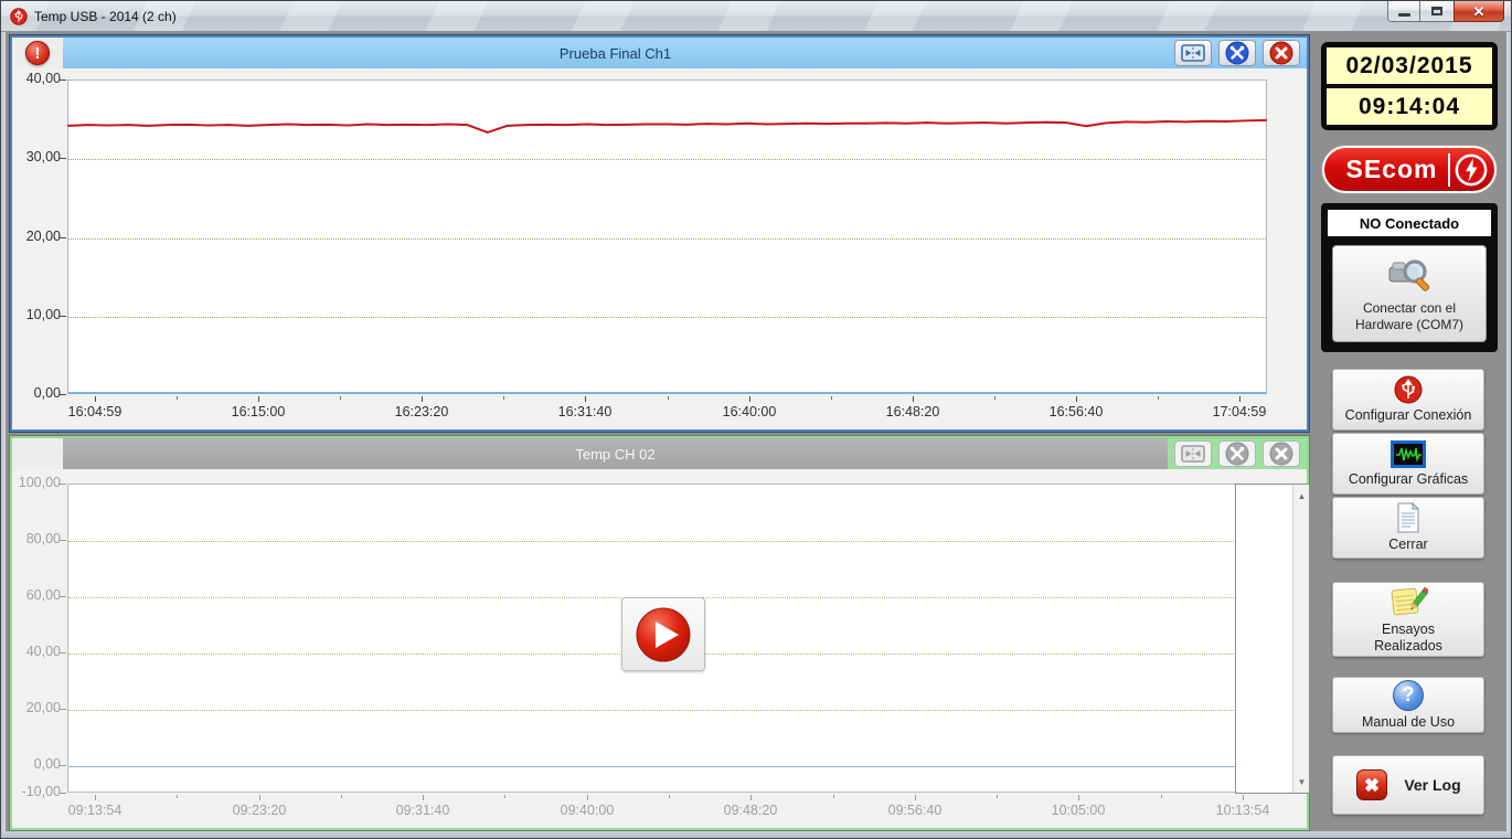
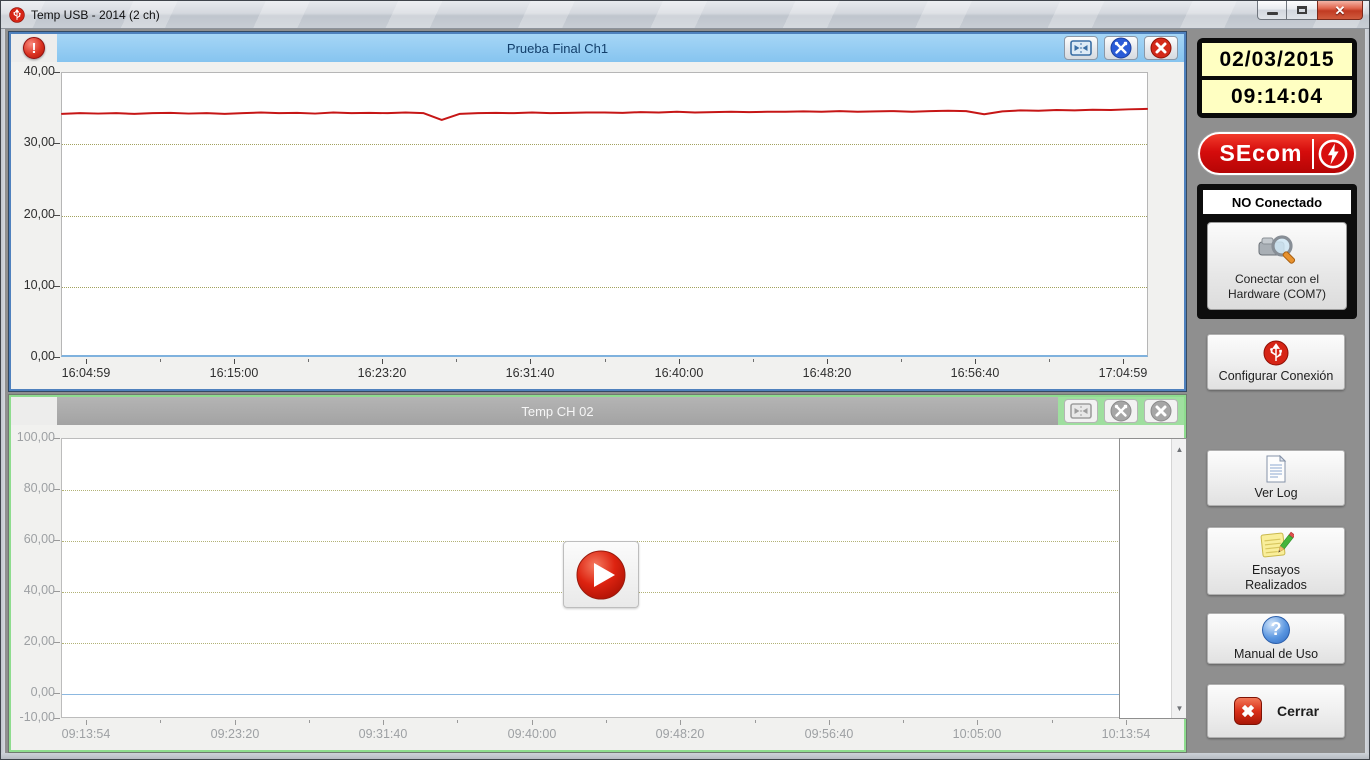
  Temp USB - 2014 (2 ch)
  ✕
  !
  Prueba Final Ch1
  40,00
  30,00
  20,00
  10,00
  0,00
  16:04:59
  16:15:00
  16:23:20
  16:31:40
  16:40:00
  16:48:20
  16:56:40
  17:04:59
  Temp CH 02
  100,00
  80,00
  60,00
  40,00
  20,00
  0,00
  -10,00
  ▲
  ▼
  09:13:54
  09:23:20
  09:31:40
  09:40:00
  09:48:20
  09:56:40
  10:05:00
  10:13:54
  02/03/2015
  09:14:04
  SEcom
  NO Conectado
  Conectar con el Hardware (COM7)
  Configurar Conexión
- Configurar Gráficas
- Cerrar
+ Ver Log
  Ensayos Realizados
  ?
  Manual de Uso
- Ver Log
+ Cerrar
